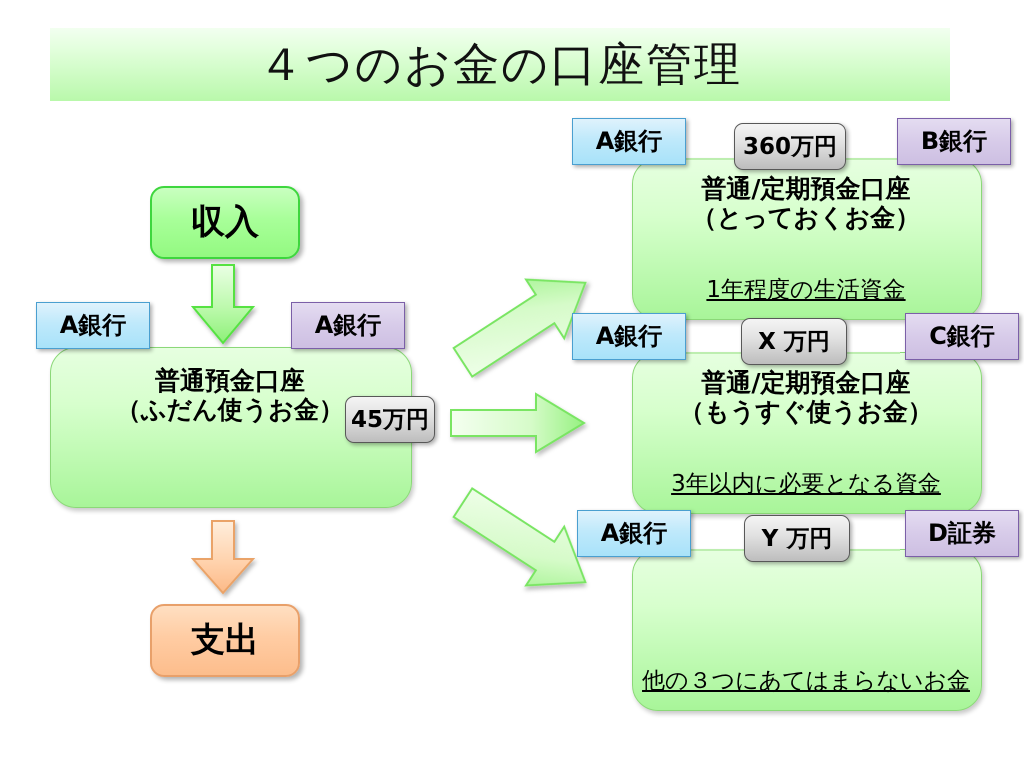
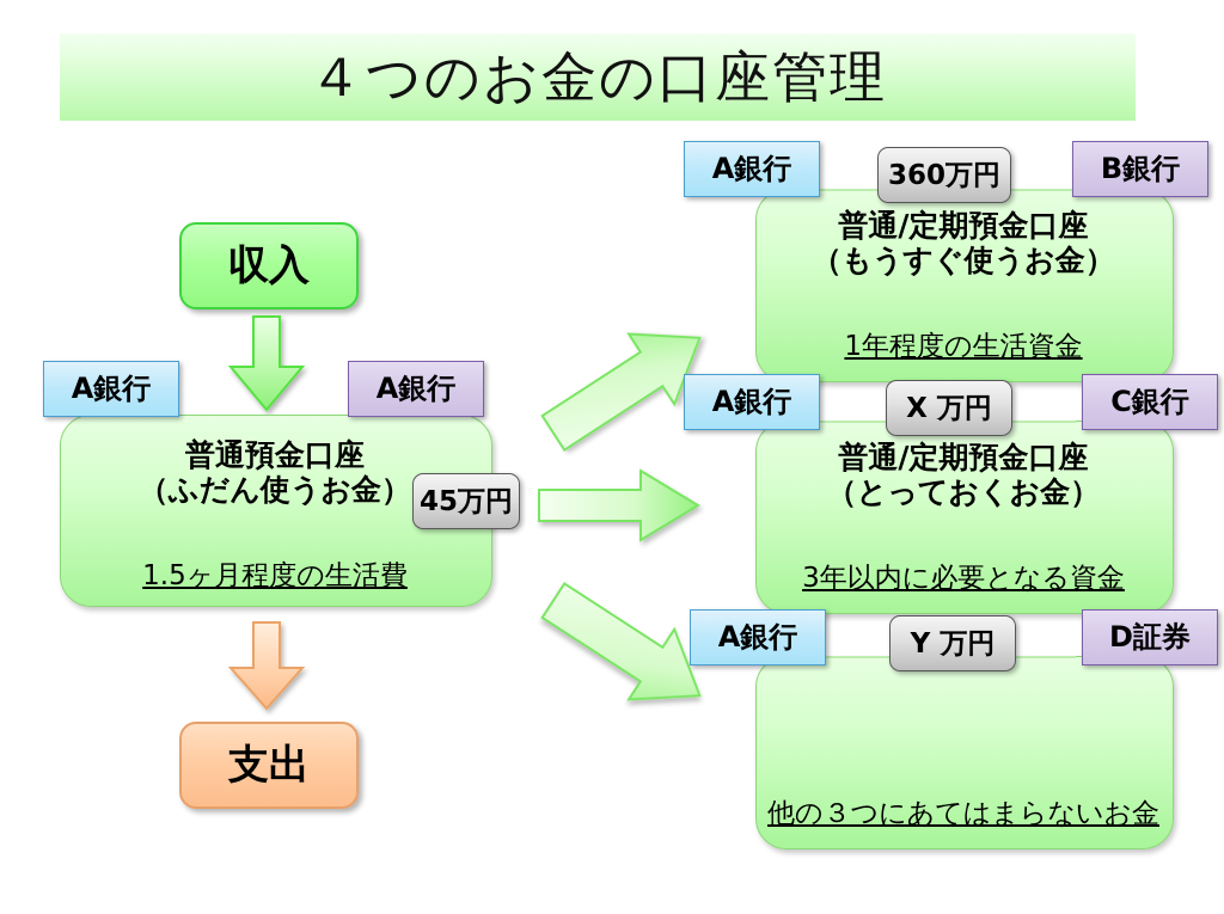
  ４つのお金の口座管理
  収入
  普通預金口座
  （ふだん使うお金）
+ 1.5ヶ月程度の生活費
  A銀行
  A銀行
  45万円
  支出
  普通/定期預金口座
- （とっておくお金）
+ （もうすぐ使うお金）
  1年程度の生活資金
  A銀行
  360万円
  B銀行
  普通/定期預金口座
- （もうすぐ使うお金）
+ （とっておくお金）
  3年以内に必要となる資金
  A銀行
  X 万円
  C銀行
  他の３つにあてはまらないお金
  A銀行
  Y 万円
  D証券
